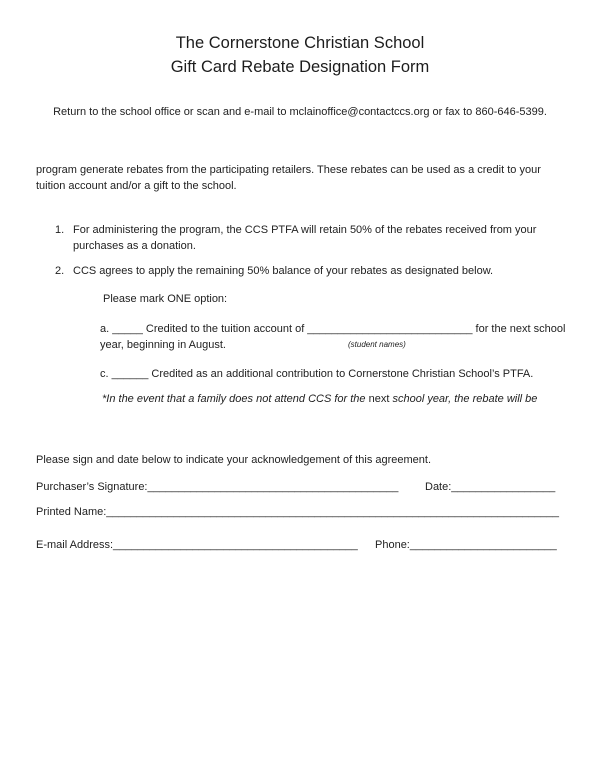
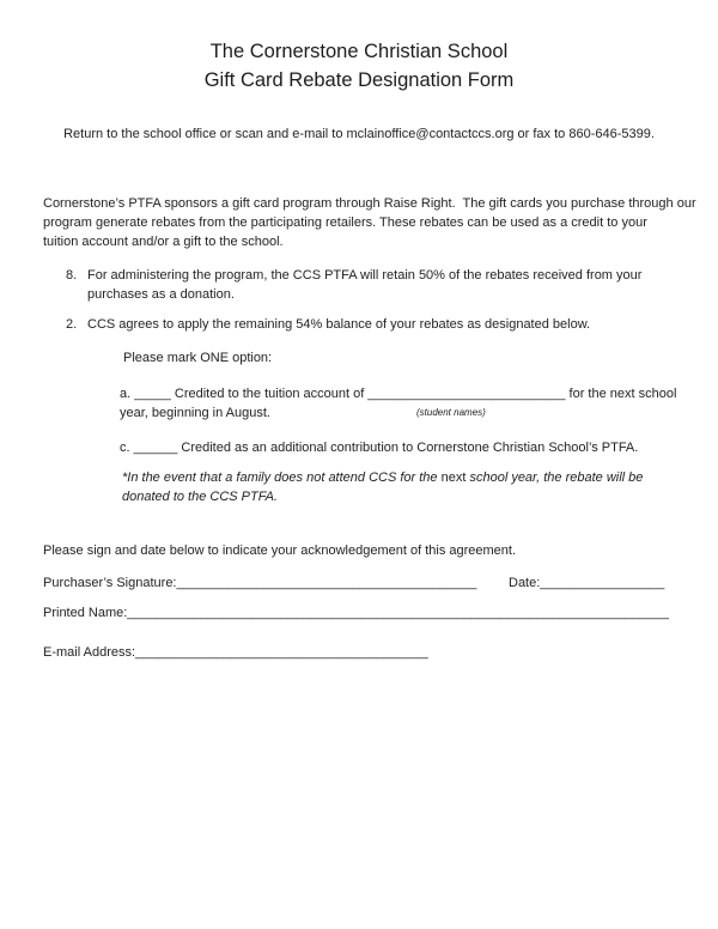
  The Cornerstone Christian School
  Gift Card Rebate Designation Form
  Return to the school office or scan and e-mail to mclainoffice@contactccs.org or fax to 860-646-5399.
+ Cornerstone’s PTFA sponsors a gift card program through Raise Right. The gift cards you purchase through our
  program generate rebates from the participating retailers. These rebates can be used as a credit to your
  tuition account and/or a gift to the school.
- 1.
+ 8.
  For administering the program, the CCS PTFA will retain 50% of the rebates received from your
  purchases as a donation.
  2.
- CCS agrees to apply the remaining 50% balance of your rebates as designated below.
+ CCS agrees to apply the remaining 54% balance of your rebates as designated below.
  Please mark ONE option:
  a. _____ Credited to the tuition account of ___________________________ for the next school
  year, beginning in August.
  (student names)
  c. ______ Credited as an additional contribution to Cornerstone Christian School’s PTFA.
  *In the event that a family does not attend CCS for the next school year, the rebate will be
+ donated to the CCS PTFA.
  Please sign and date below to indicate your acknowledgement of this agreement.
  Purchaser’s Signature:_________________________________________
  Date:_________________
  Printed Name:__________________________________________________________________________
  E-mail Address:________________________________________
- Phone:________________________
